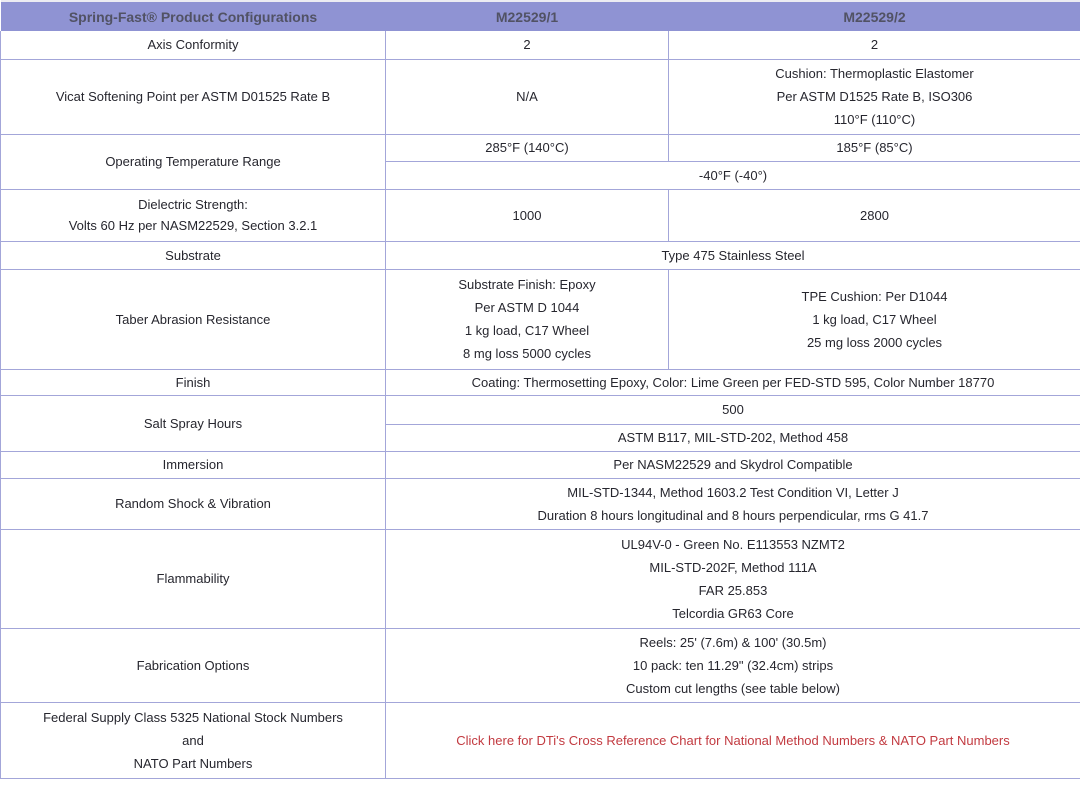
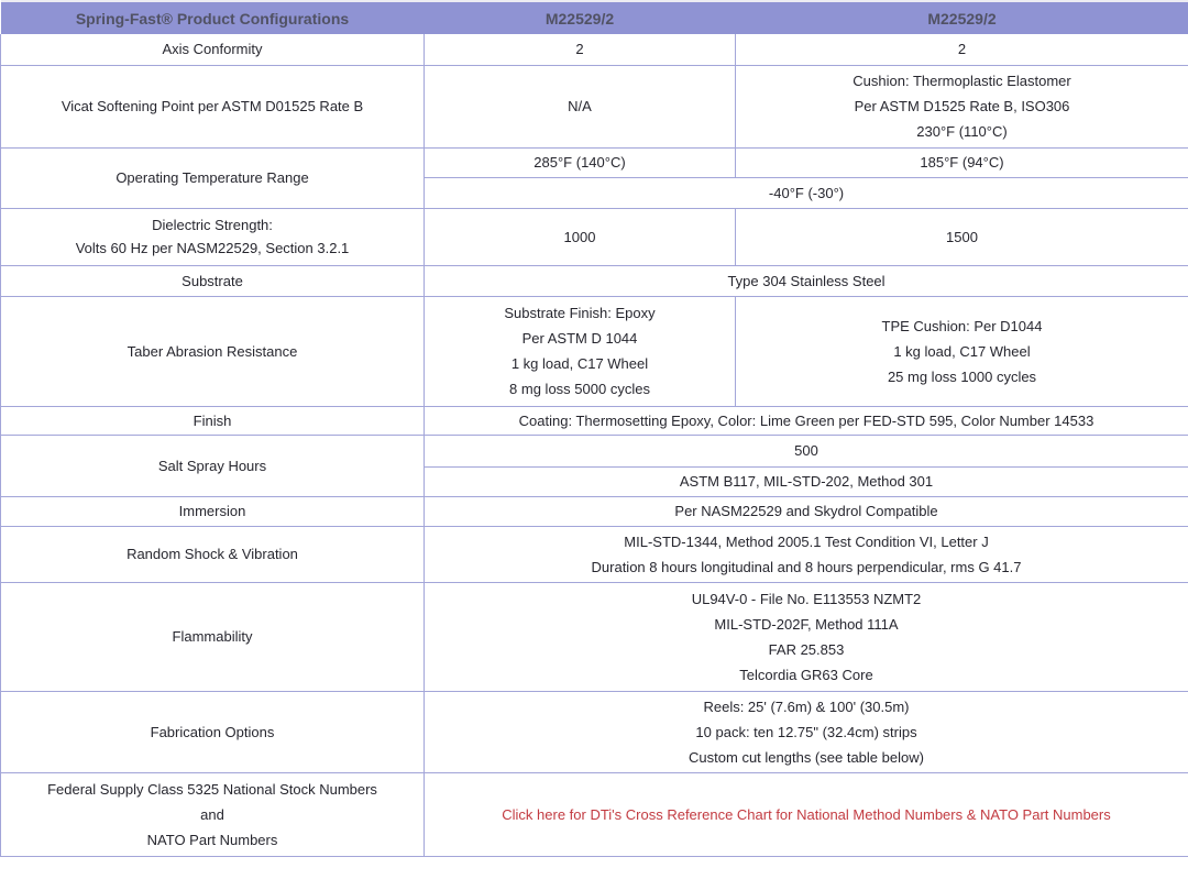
- Spring-Fast® Product Configurations	M22529/1	M22529/2
+ Spring-Fast® Product Configurations	M22529/2	M22529/2
  Axis Conformity	2	2
- Vicat Softening Point per ASTM D01525 Rate B	N/A	Cushion: Thermoplastic Elastomer Per ASTM D1525 Rate B, ISO306 110°F (110°C)
+ Vicat Softening Point per ASTM D01525 Rate B	N/A	Cushion: Thermoplastic Elastomer Per ASTM D1525 Rate B, ISO306 230°F (110°C)
- Operating Temperature Range	285°F (140°C)	185°F (85°C)
+ Operating Temperature Range	285°F (140°C)	185°F (94°C)
- -40°F (-40°)
+ -40°F (-30°)
- Dielectric Strength: Volts 60 Hz per NASM22529, Section 3.2.1	1000	2800
+ Dielectric Strength: Volts 60 Hz per NASM22529, Section 3.2.1	1000	1500
- Substrate	Type 475 Stainless Steel
+ Substrate	Type 304 Stainless Steel
- Taber Abrasion Resistance	Substrate Finish: Epoxy Per ASTM D 1044 1 kg load, C17 Wheel 8 mg loss 5000 cycles	TPE Cushion: Per D1044 1 kg load, C17 Wheel 25 mg loss 2000 cycles
+ Taber Abrasion Resistance	Substrate Finish: Epoxy Per ASTM D 1044 1 kg load, C17 Wheel 8 mg loss 5000 cycles	TPE Cushion: Per D1044 1 kg load, C17 Wheel 25 mg loss 1000 cycles
- Finish	Coating: Thermosetting Epoxy, Color: Lime Green per FED-STD 595, Color Number 18770
+ Finish	Coating: Thermosetting Epoxy, Color: Lime Green per FED-STD 595, Color Number 14533
  Salt Spray Hours	500
- ASTM B117, MIL-STD-202, Method 458
+ ASTM B117, MIL-STD-202, Method 301
  Immersion	Per NASM22529 and Skydrol Compatible
- Random Shock & Vibration	MIL-STD-1344, Method 1603.2 Test Condition VI, Letter J Duration 8 hours longitudinal and 8 hours perpendicular, rms G 41.7
+ Random Shock & Vibration	MIL-STD-1344, Method 2005.1 Test Condition VI, Letter J Duration 8 hours longitudinal and 8 hours perpendicular, rms G 41.7
- Flammability	UL94V-0 - Green No. E113553 NZMT2 MIL-STD-202F, Method 111A FAR 25.853 Telcordia GR63 Core
+ Flammability	UL94V-0 - File No. E113553 NZMT2 MIL-STD-202F, Method 111A FAR 25.853 Telcordia GR63 Core
- Fabrication Options	Reels: 25' (7.6m) & 100' (30.5m) 10 pack: ten 11.29" (32.4cm) strips Custom cut lengths (see table below)
+ Fabrication Options	Reels: 25' (7.6m) & 100' (30.5m) 10 pack: ten 12.75" (32.4cm) strips Custom cut lengths (see table below)
  Federal Supply Class 5325 National Stock Numbers and NATO Part Numbers	Click here for DTi's Cross Reference Chart for National Method Numbers & NATO Part Numbers
